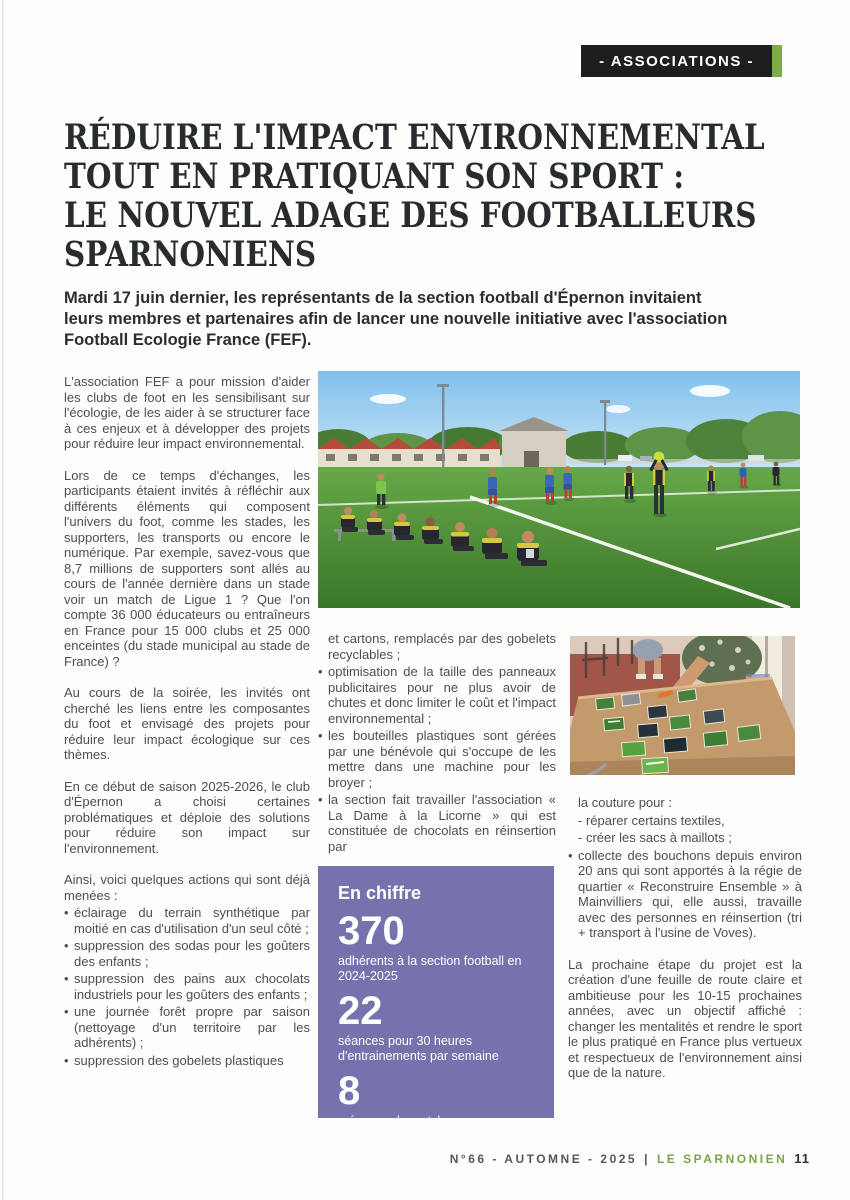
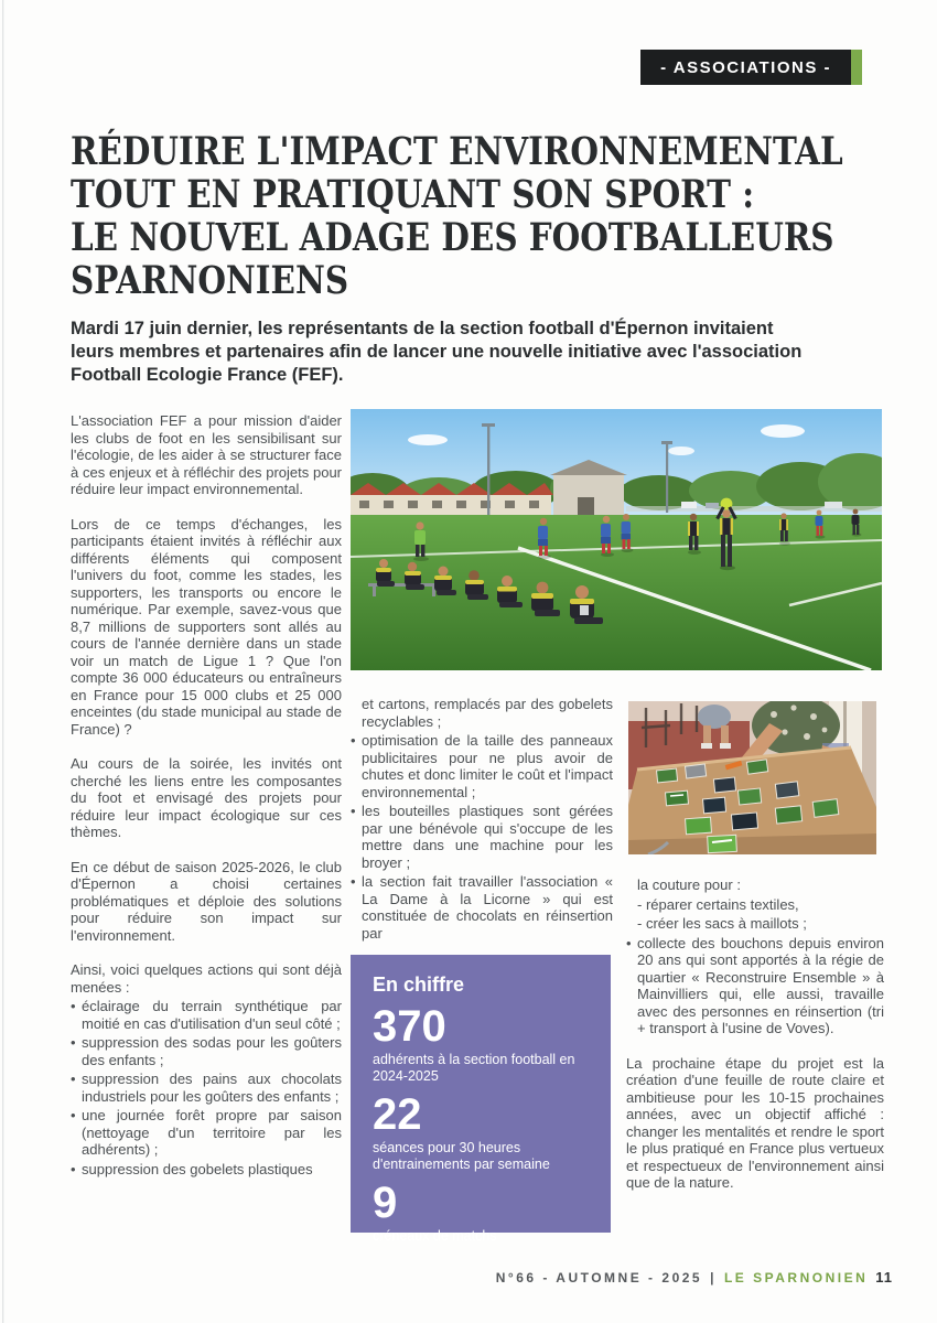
  - ASSOCIATIONS -
  RÉDUIRE L'IMPACT ENVIRONNEMENTAL
  TOUT EN PRATIQUANT SON SPORT :
  LE NOUVEL ADAGE DES FOOTBALLEURS
  SPARNONIENS
  Mardi 17 juin dernier, les représentants de la section football d'Épernon invitaient leurs membres et partenaires afin de lancer une nouvelle initiative avec l'association Football Ecologie France (FEF).
- L'association FEF a pour mission d'aider les clubs de foot en les sensibilisant sur l'écologie, de les aider à se structurer face à ces enjeux et à développer des projets pour réduire leur impact environnemental.
+ L'association FEF a pour mission d'aider les clubs de foot en les sensibilisant sur l'écologie, de les aider à se structurer face à ces enjeux et à réfléchir des projets pour réduire leur impact environnemental.
  Lors de ce temps d'échanges, les participants étaient invités à réfléchir aux différents éléments qui composent l'univers du foot, comme les stades, les supporters, les transports ou encore le numérique. Par exemple, savez-vous que 8,7 millions de supporters sont allés au cours de l'année dernière dans un stade voir un match de Ligue 1 ? Que l'on compte 36 000 éducateurs ou entraîneurs en France pour 15 000 clubs et 25 000 enceintes (du stade municipal au stade de France) ?
  Au cours de la soirée, les invités ont cherché les liens entre les composantes du foot et envisagé des projets pour réduire leur impact écologique sur ces thèmes.
  En ce début de saison 2025-2026, le club d'Épernon a choisi certaines problématiques et déploie des solutions pour réduire son impact sur l'environnement.
  Ainsi, voici quelques actions qui sont déjà menées :
  éclairage du terrain synthétique par moitié en cas d'utilisation d'un seul côté ;
  suppression des sodas pour les goûters des enfants ;
  suppression des pains aux chocolats industriels pour les goûters des enfants ;
  une journée forêt propre par saison (nettoyage d'un territoire par les adhérents) ;
  suppression des gobelets plastiques
  et cartons, remplacés par des gobelets recyclables ;
  optimisation de la taille des panneaux publicitaires pour ne plus avoir de chutes et donc limiter le coût et l'impact environnemental ;
  les bouteilles plastiques sont gérées par une bénévole qui s'occupe de les mettre dans une machine pour les broyer ;
  la section fait travailler l'association « La Dame à la Licorne » qui est constituée de chocolats en réinsertion par
  En chiffre
  370
  adhérents à la section football en 2024-2025
  22
  séances pour 30 heures d'entrainements par semaine
- 8
+ 9
  créneaux de matchs
  la couture pour :
  - réparer certains textiles,
  - créer les sacs à maillots ;
  collecte des bouchons depuis environ 20 ans qui sont apportés à la régie de quartier « Reconstruire Ensemble » à Mainvilliers qui, elle aussi, travaille avec des personnes en réinsertion (tri + transport à l'usine de Voves).
  La prochaine étape du projet est la création d'une feuille de route claire et ambitieuse pour les 10-15 prochaines années, avec un objectif affiché : changer les mentalités et rendre le sport le plus pratiqué en France plus vertueux et respectueux de l'environnement ainsi que de la nature.
  N°66 - AUTOMNE - 2025
  |
  LE SPARNONIEN
  11
